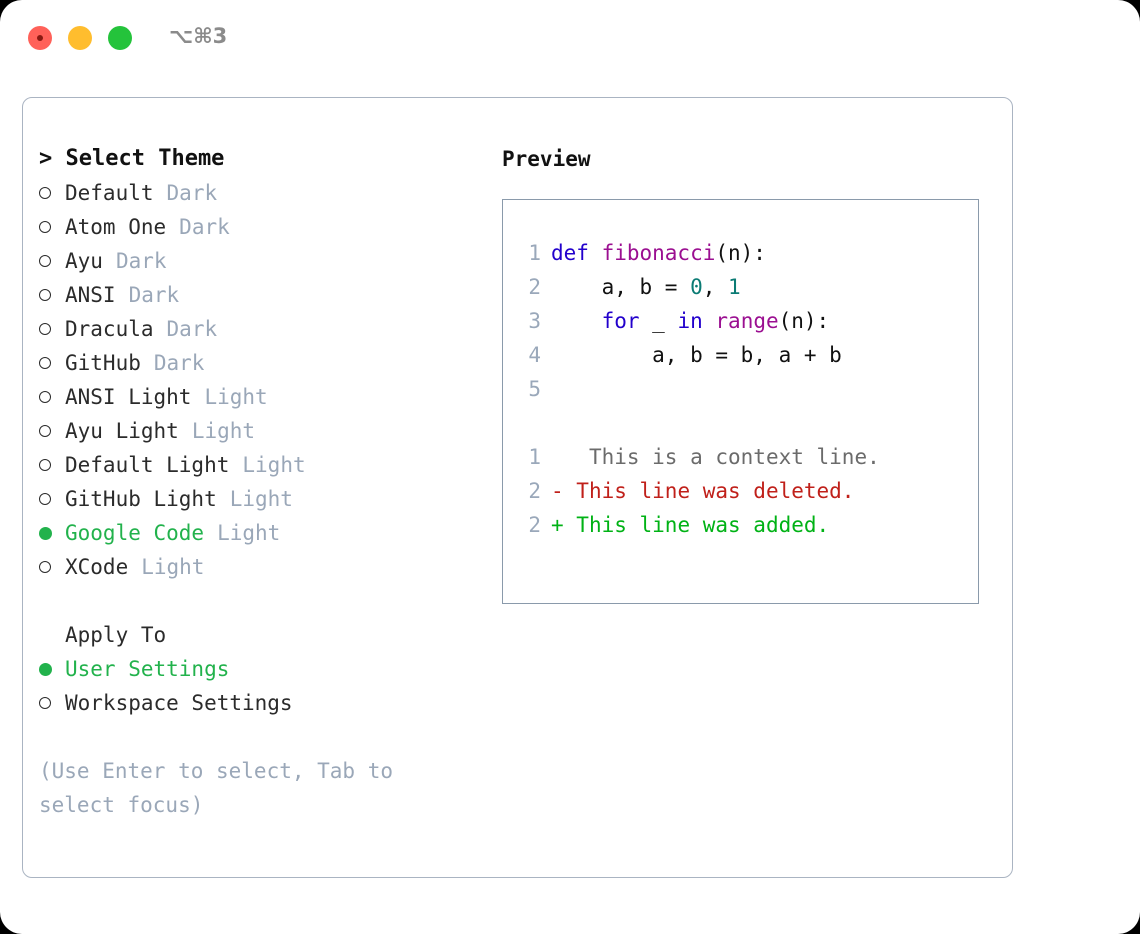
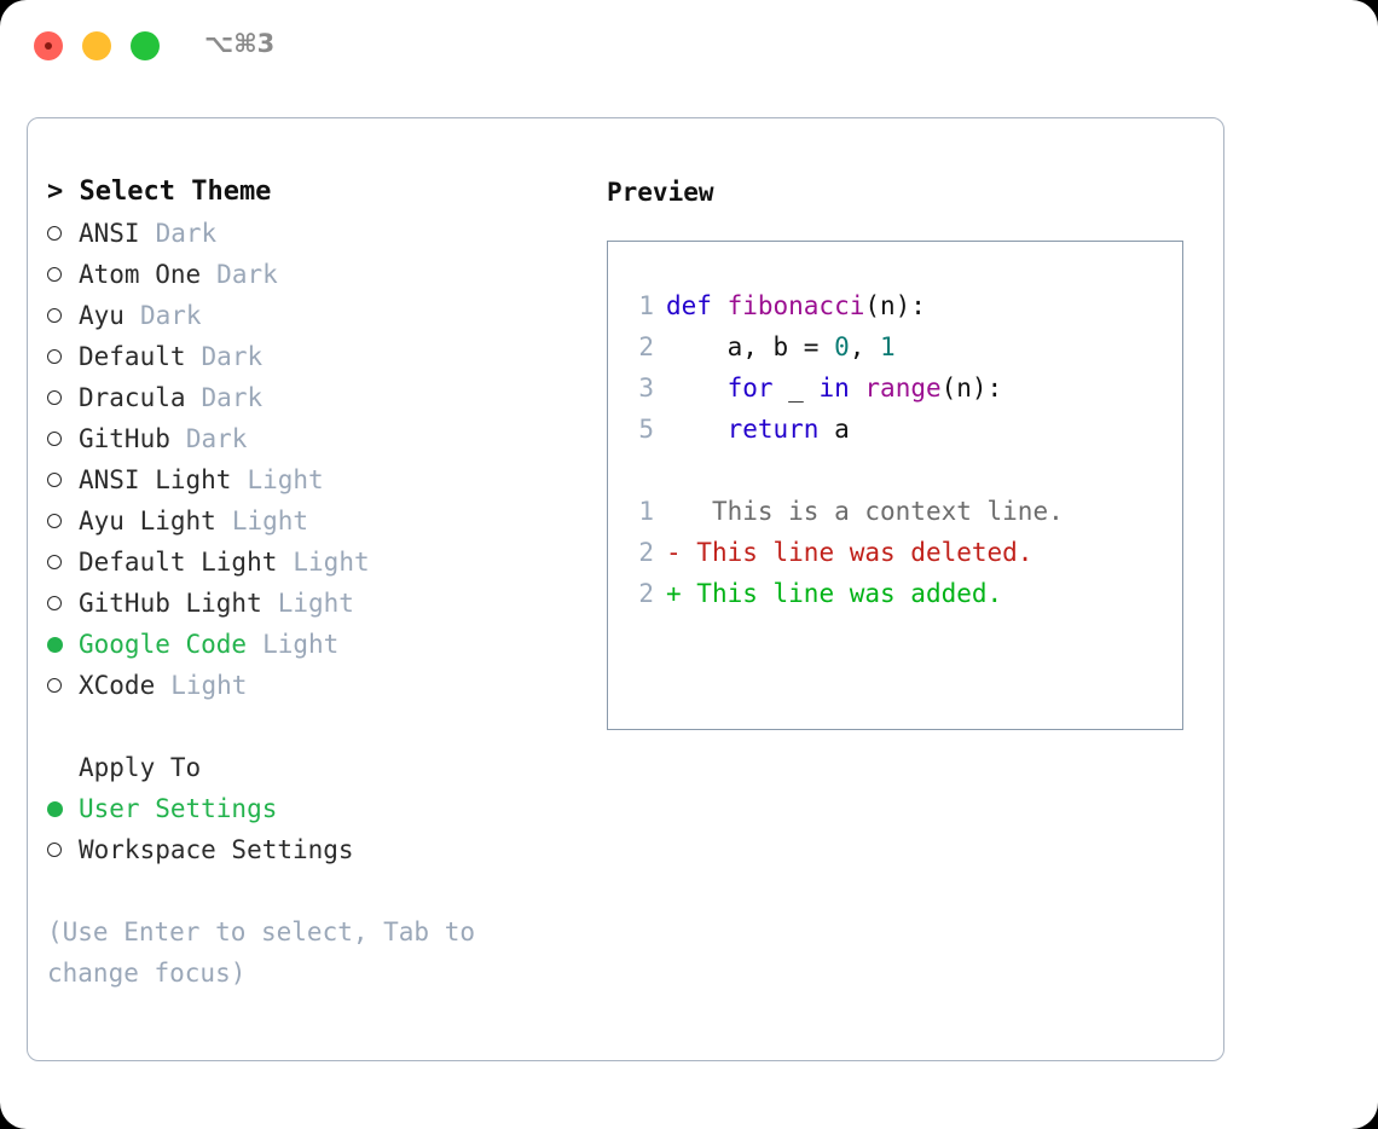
  ⌥⌘3
  > Select Theme
- Default
+ ANSI
  Dark
  Atom One
  Dark
  Ayu
  Dark
- ANSI
+ Default
  Dark
  Dracula
  Dark
  GitHub
  Dark
  ANSI Light
  Light
  Ayu Light
  Light
  Default Light
  Light
  GitHub Light
  Light
  Google Code
  Light
  XCode
  Light
  Apply To
  User Settings
  Workspace Settings
- (Use Enter to select, Tab to select focus)
+ (Use Enter to select, Tab to change focus)
  Preview
  1
  def fibonacci(n):
  2
  a, b = 0, 1
  3
  for _ in range(n):
- 4
- a, b = b, a + b
  5
+ return a
  1
  This is a context line.
  2
  -
  This line was deleted.
  2
  +
  This line was added.
